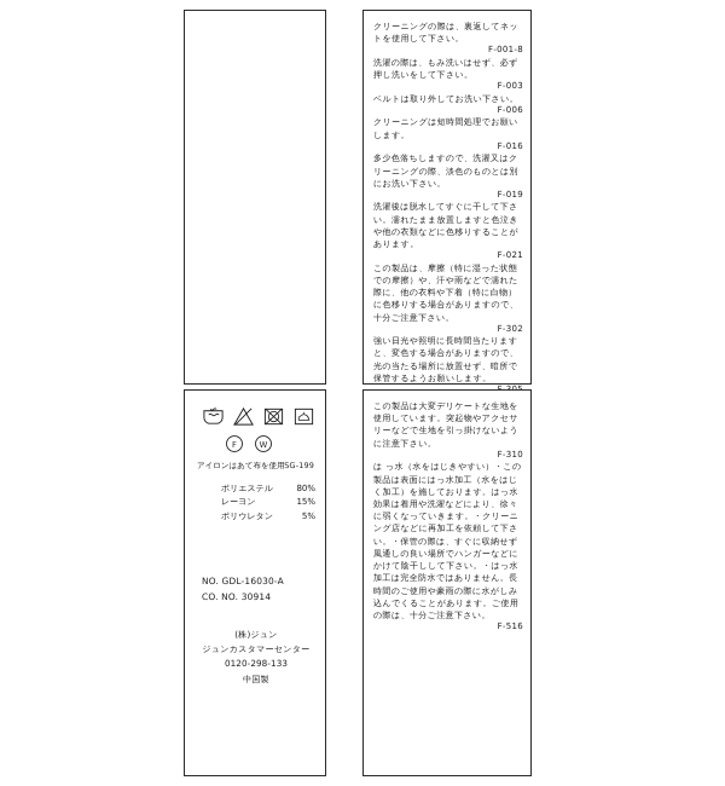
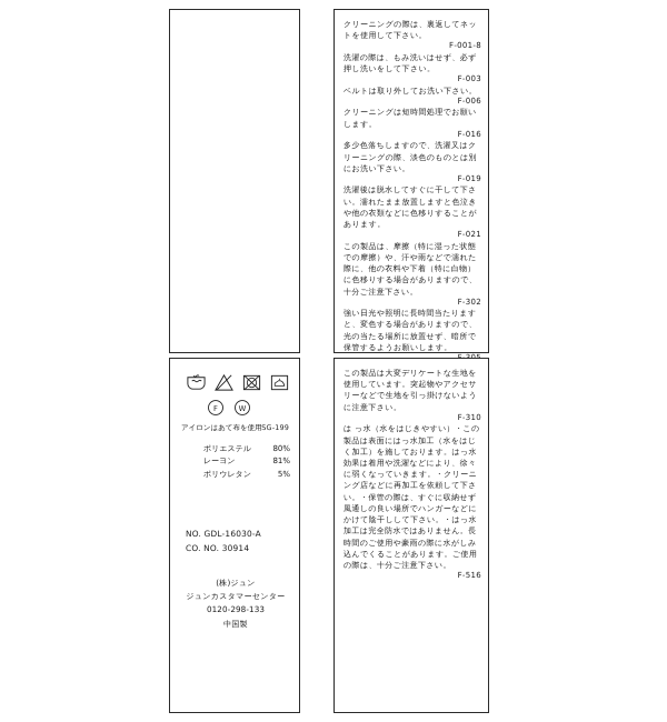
  F
  W
  アイロンはあて布を使用
  SG-199
  ポリエステル
  80%
  レーヨン
- 15%
+ 81%
  ポリウレタン
  5%
  NO. GDL-16030-A
  CO. NO. 30914
  (株)ジュン
  ジュンカスタマーセンター
  0120-298-133
  中国製
  クリーニングの際は、裏返してネットを使用して下さい。
  F-001-8
  洗濯の際は、もみ洗いはせず、必ず押し洗いをして下さい。
  F-003
  ベルトは取り外してお洗い下さい。
  F-006
  クリーニングは短時間処理でお願いします。
  F-016
  多少色落ちしますので、洗濯又はクリーニングの際、淡色のものとは別にお洗い下さい。
  F-019
  洗濯後は脱水してすぐに干して下さい。濡れたまま放置しますと色泣きや他の衣類などに色移りすることがあります。
  F-021
  この製品は、摩擦（特に湿った状態での摩擦）や、汗や雨などで濡れた際に、他の衣料や下着（特に白物）に色移りする場合がありますので、十分ご注意下さい。
  F-302
  強い日光や照明に長時間当たりますと、変色する場合がありますので、光の当たる場所に放置せず、暗所で保管するようお願いします。
  この製品は大変デリケートな生地を使用しています。突起物やアクセサリーなどで生地を引っ掛けないように注意下さい。
  F-310
  は っ水（水をはじきやすい）・この製品は表面にはっ水加工（水をはじく加工）を施しております。はっ水効果は着用や洗濯などにより、徐々に弱くなっていきます。・クリーニング店などに再加工を依頼して下さい。・保管の際は、すぐに収納せず風通しの良い場所でハンガーなどにかけて陰干しして下さい。・はっ水加工は完全防水ではありません。長時間のご使用や豪雨の際に水がしみ込んでくることがあります。ご使用の際は、十分ご注意下さい。
  F-516
